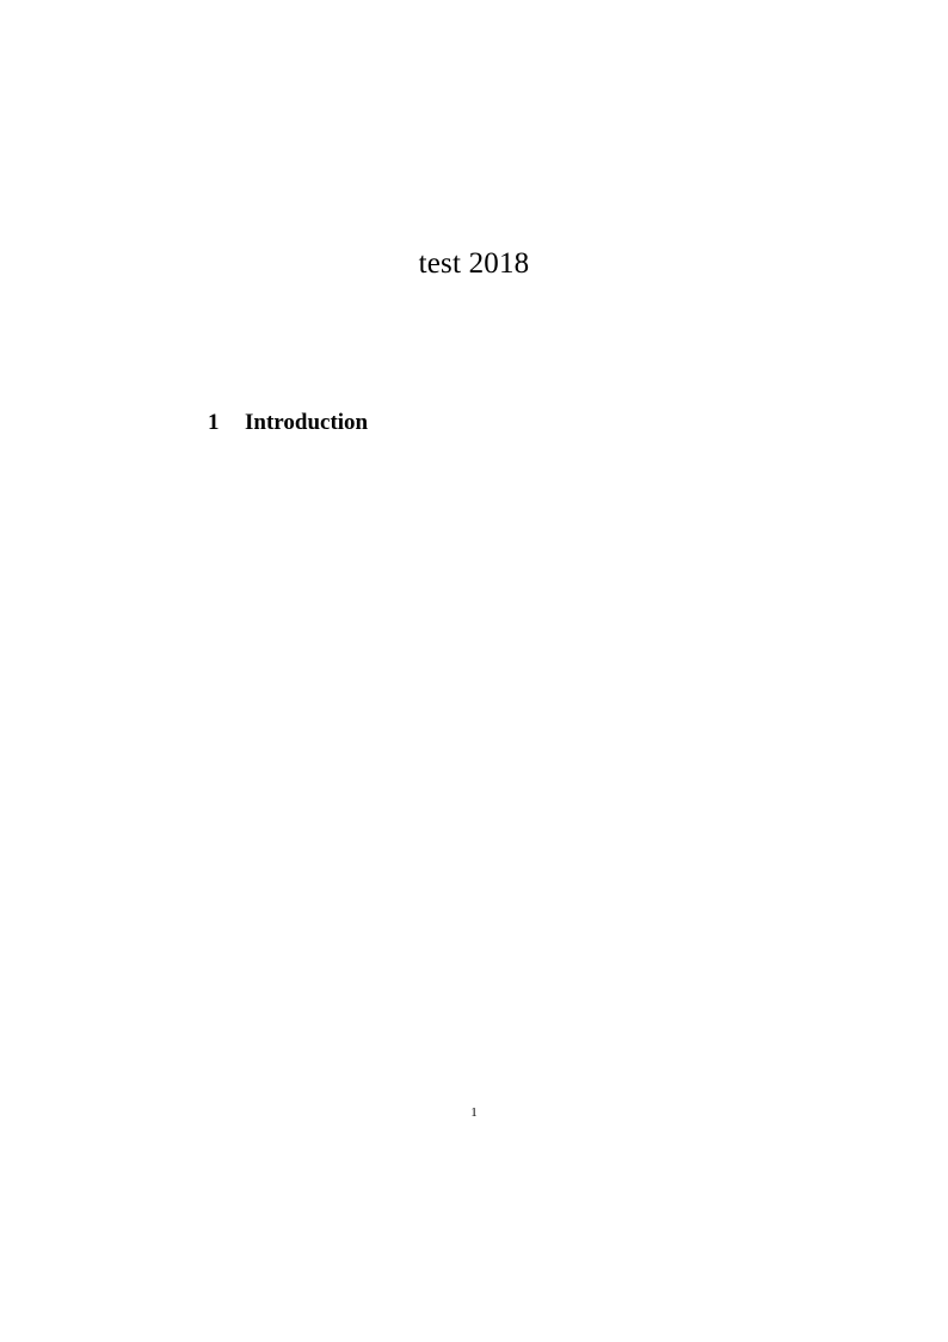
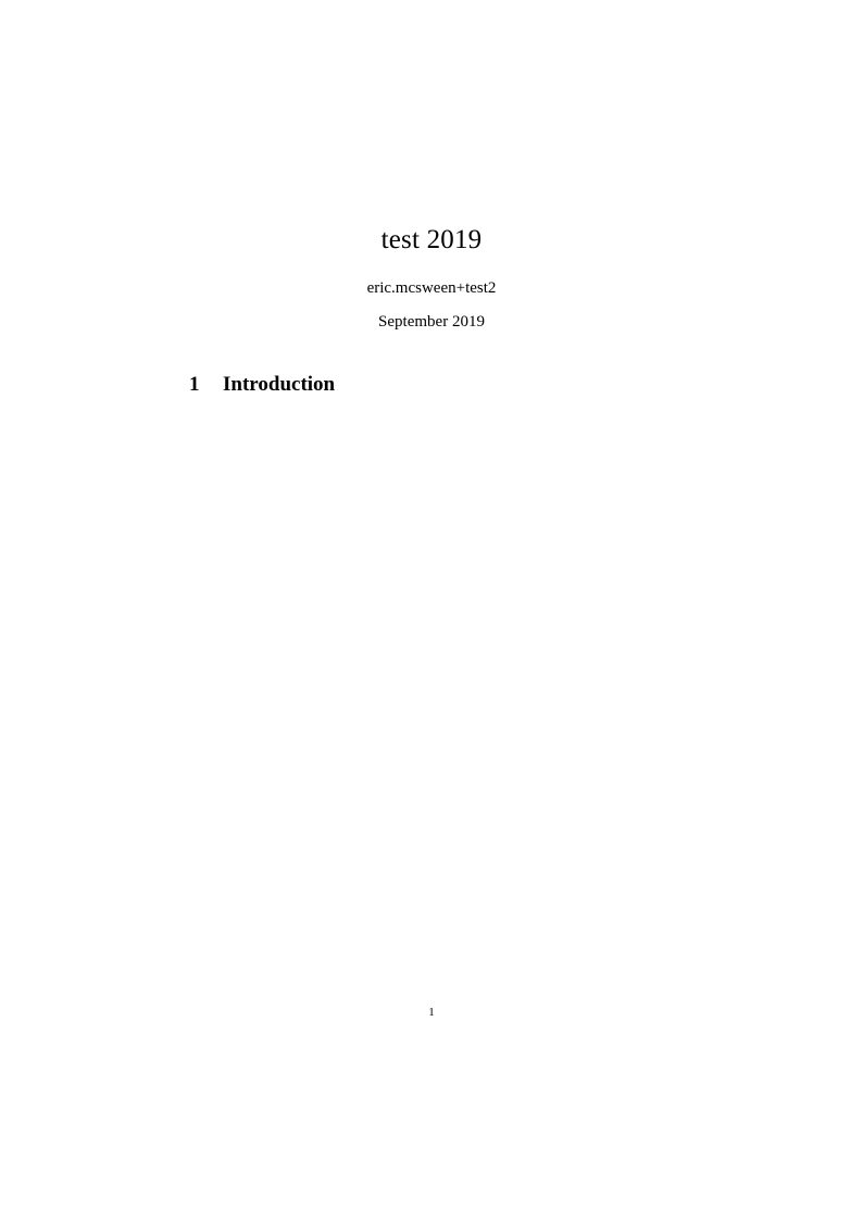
- test 2018
+ test 2019
+ eric.mcsween+test2
+ September 2019
  1 Introduction
  1
